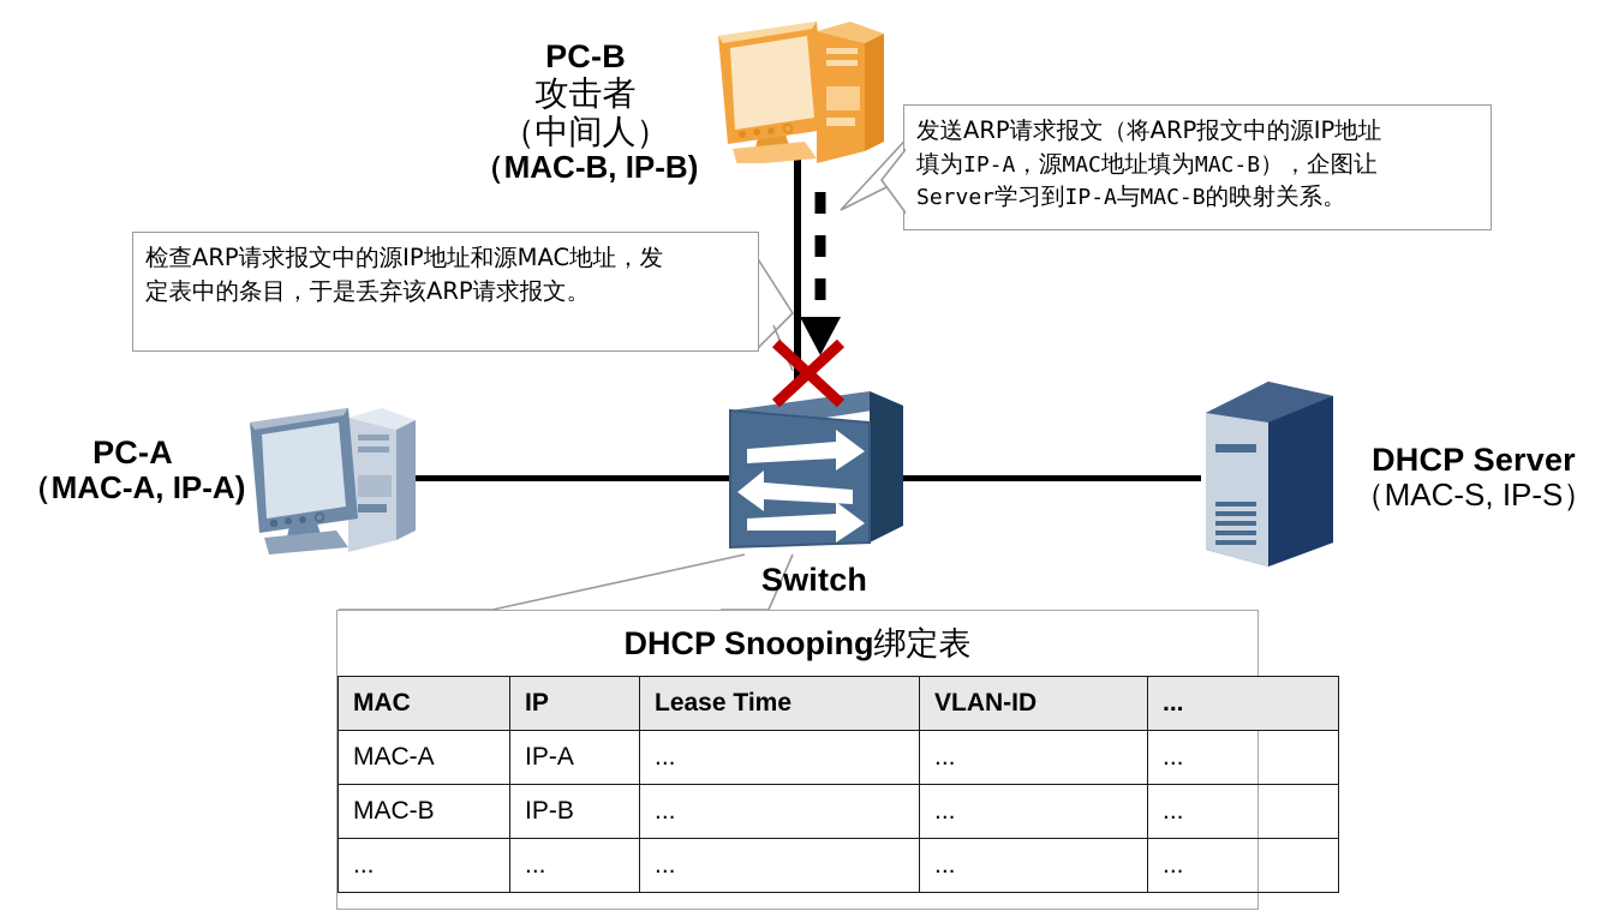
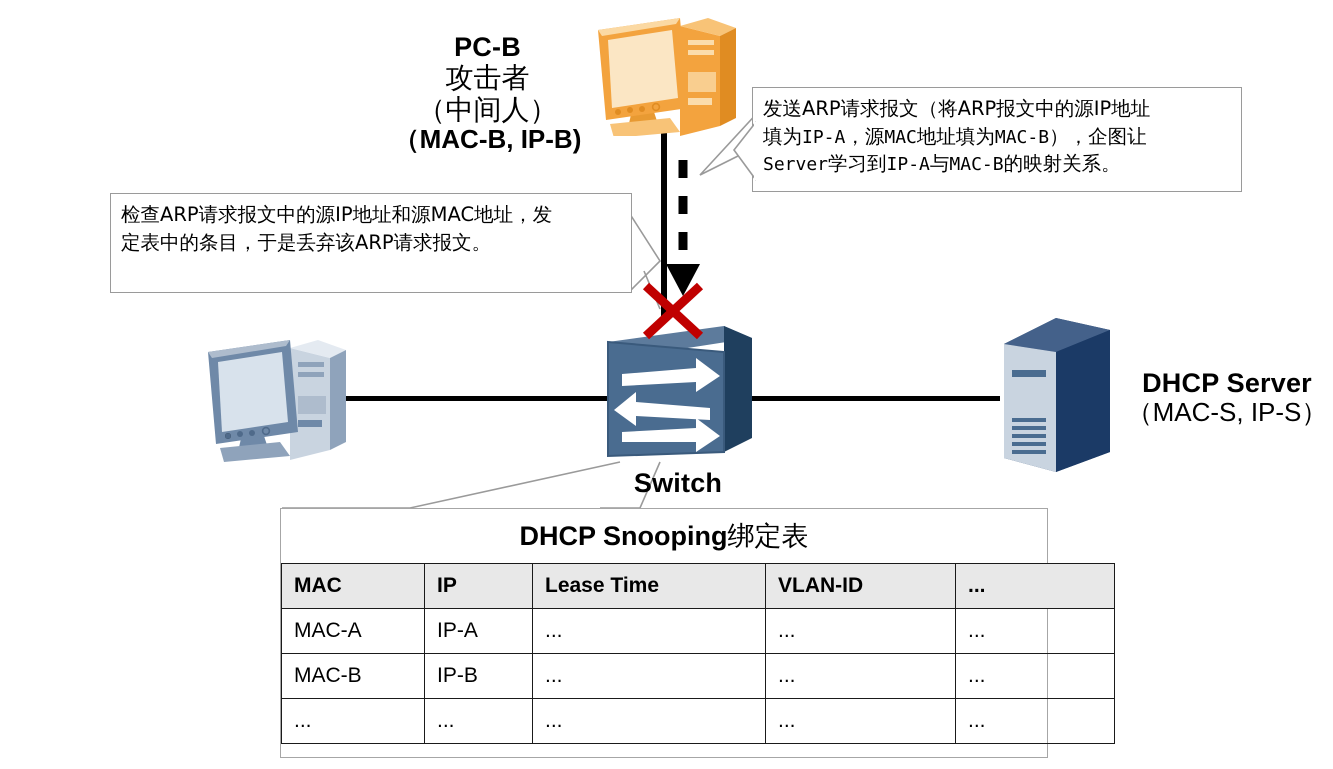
  PC-B
  攻击者
  （中间人）
  （MAC-B, IP-B)
- PC-A
- （MAC-A, IP-A)
  Switch
  DHCP Server
  （MAC-S, IP-S）
  发送ARP请求报文（将ARP报文中的源IP地址
  填为IP-A，源MAC地址填为MAC-B），企图让
  Server学习到IP-A与MAC-B的映射关系。
  检查ARP请求报文中的源IP地址和源MAC地址，发
  定表中的条目，于是丢弃该ARP请求报文。
  DHCP Snooping绑定表
  MAC	IP	Lease Time	VLAN-ID	...
  MAC-A	IP-A	...	...	...
  MAC-B	IP-B	...	...	...
  ...	...	...	...	...
